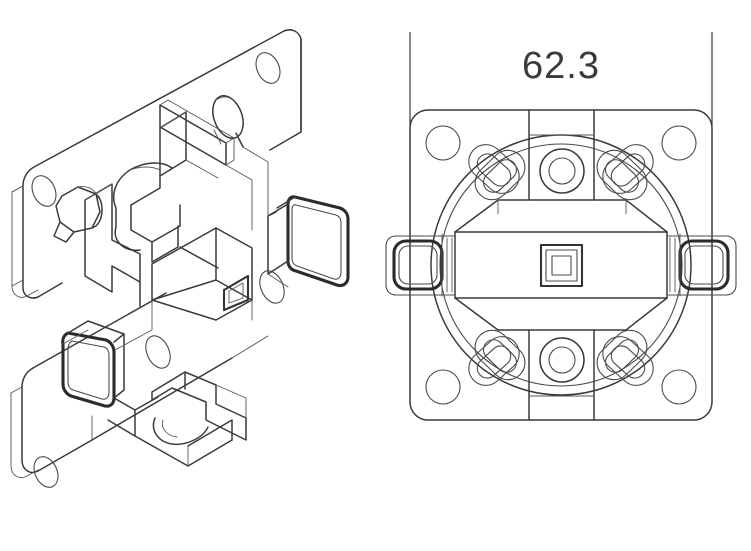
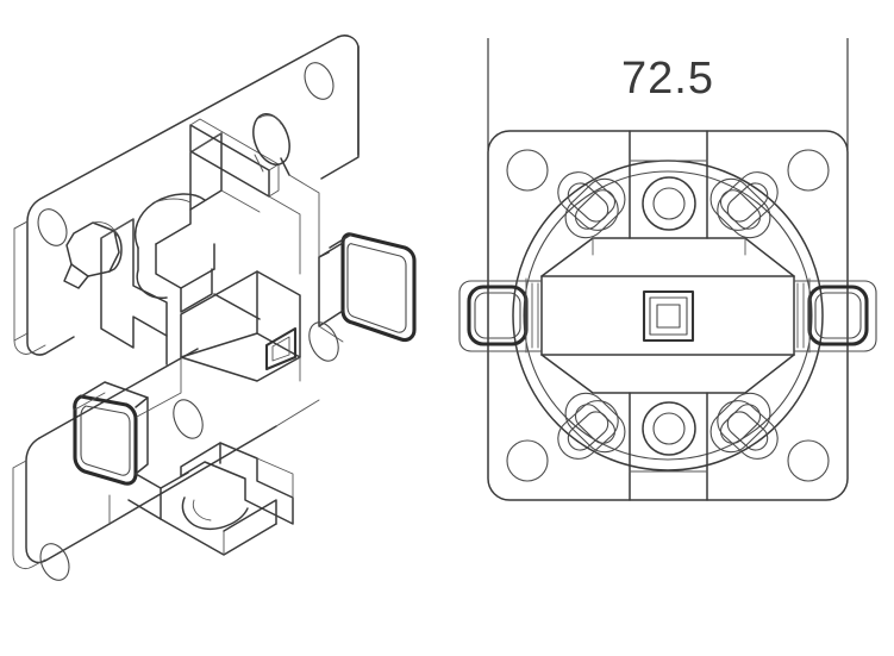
- 62.3
+ 72.5
